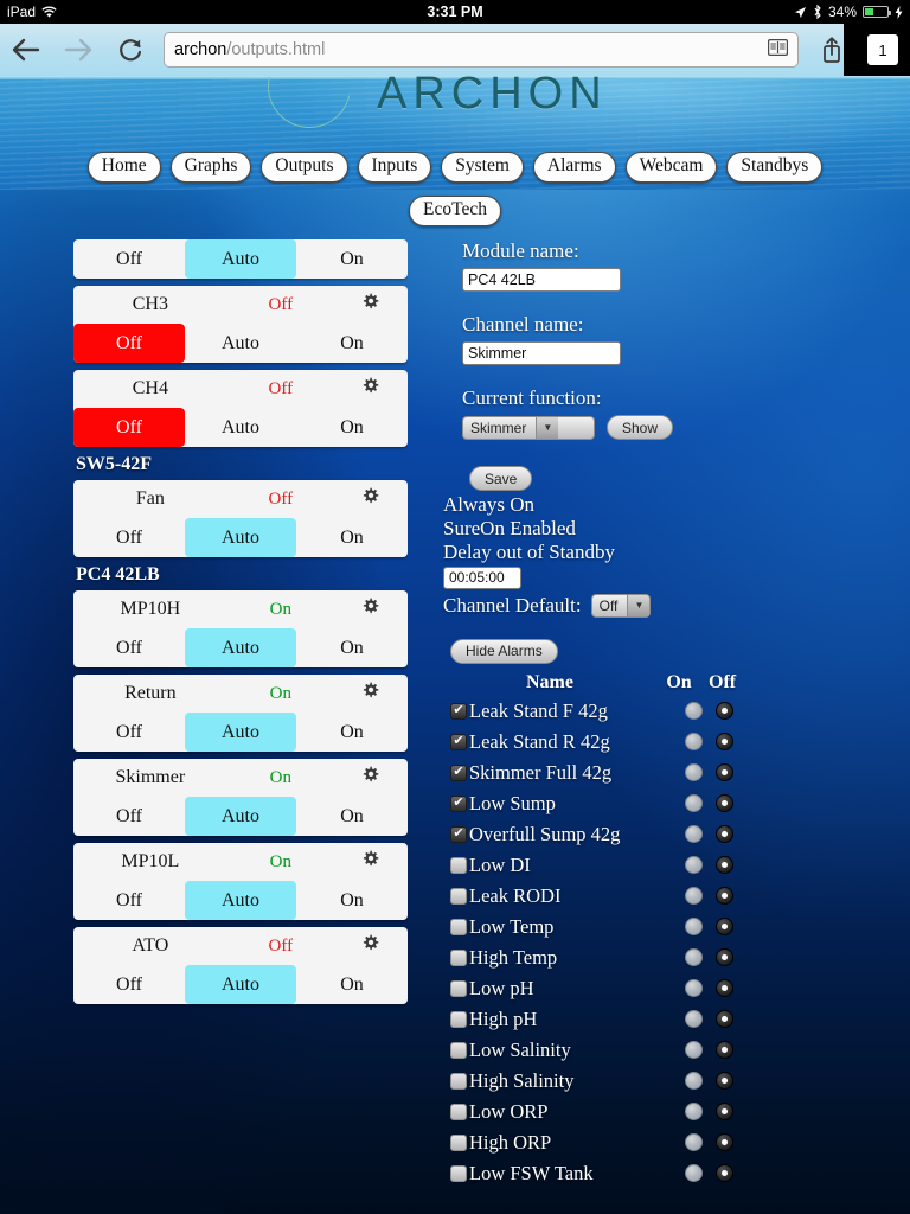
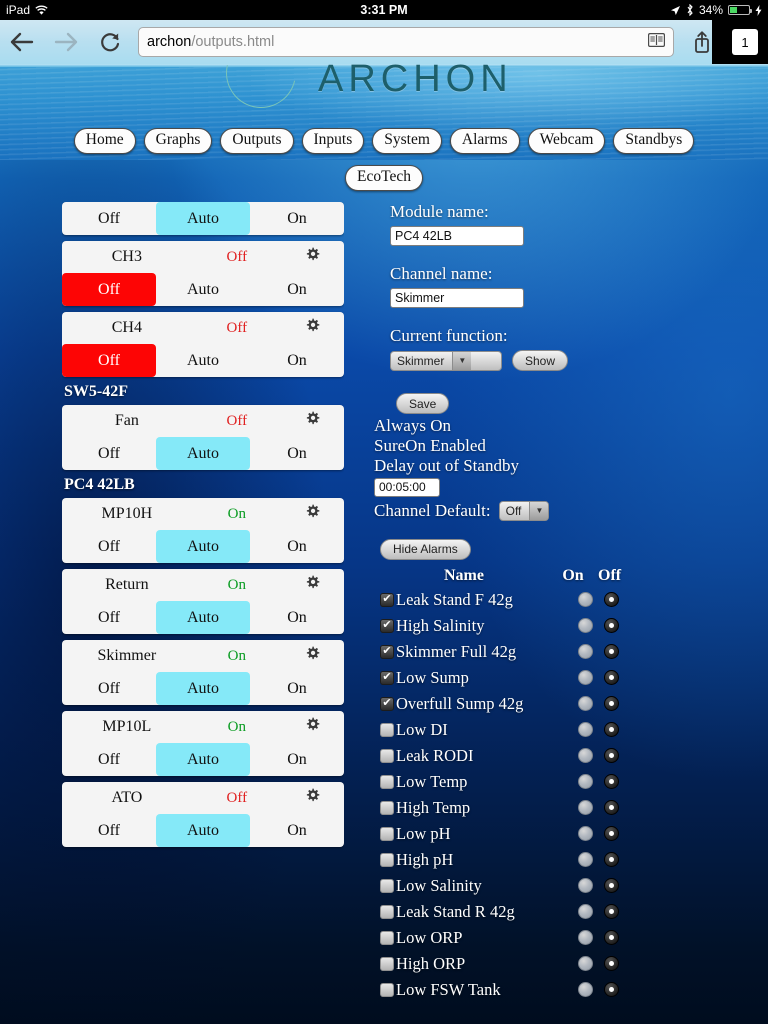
  iPad
  3:31 PM
  34%
  archon
  /outputs.html
  1
  ARCHON
  Home
  Graphs
  Outputs
  Inputs
  System
  Alarms
  Webcam
  Standbys
  EcoTech
  Off
  Auto
  On
  CH3
  Off
  Off
  Auto
  On
  CH4
  Off
  Off
  Auto
  On
  SW5-42F
  Fan
  Off
  Off
  Auto
  On
  PC4 42LB
  MP10H
  On
  Off
  Auto
  On
  Return
  On
  Off
  Auto
  On
  Skimmer
  On
  Off
  Auto
  On
  MP10L
  On
  Off
  Auto
  On
  ATO
  Off
  Off
  Auto
  On
  Module name:
  PC4 42LB
  Channel name:
  Skimmer
  Current function:
  Skimmer
  ▼
  Show
  Save
  Always On
  SureOn Enabled
  Delay out of Standby
  00:05:00
  Channel Default:
  Off
  ▼
  Hide Alarms
  Name
  On
  Off
  ✔
  Leak Stand F 42g
  ✔
- Leak Stand R 42g
+ High Salinity
  ✔
  Skimmer Full 42g
  ✔
  Low Sump
  ✔
  Overfull Sump 42g
  Low DI
  Leak RODI
  Low Temp
  High Temp
  Low pH
  High pH
  Low Salinity
- High Salinity
+ Leak Stand R 42g
  Low ORP
  High ORP
  Low FSW Tank
